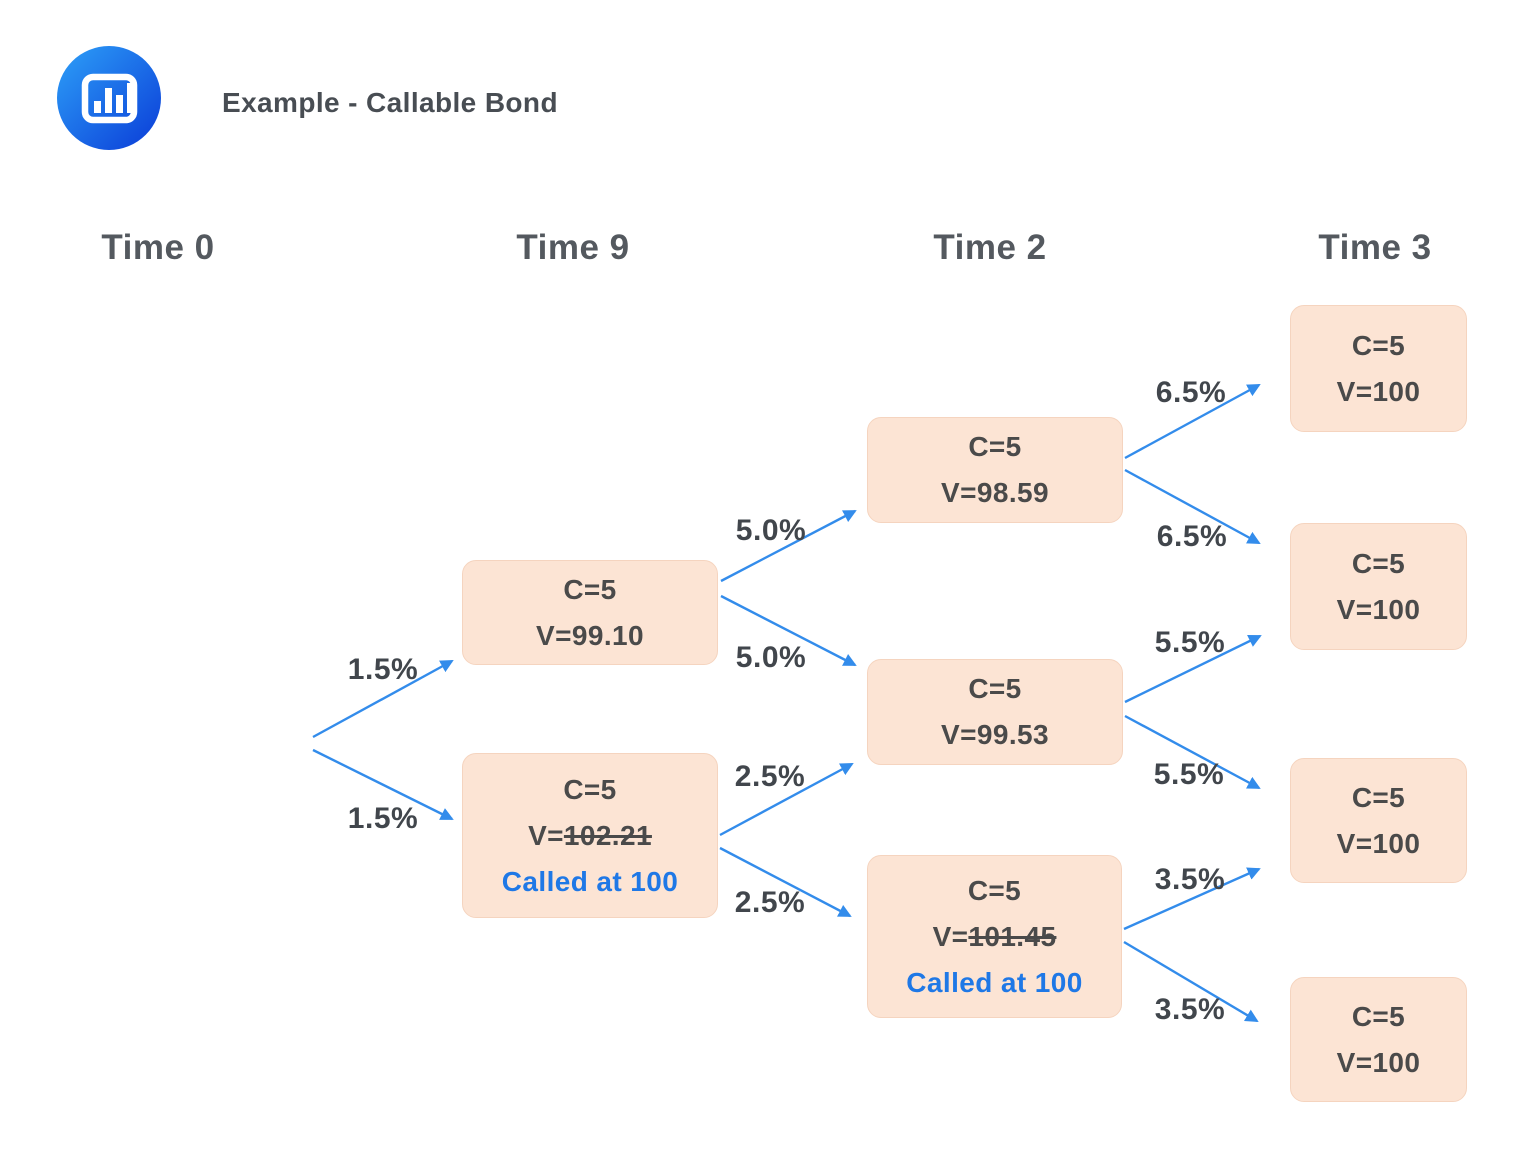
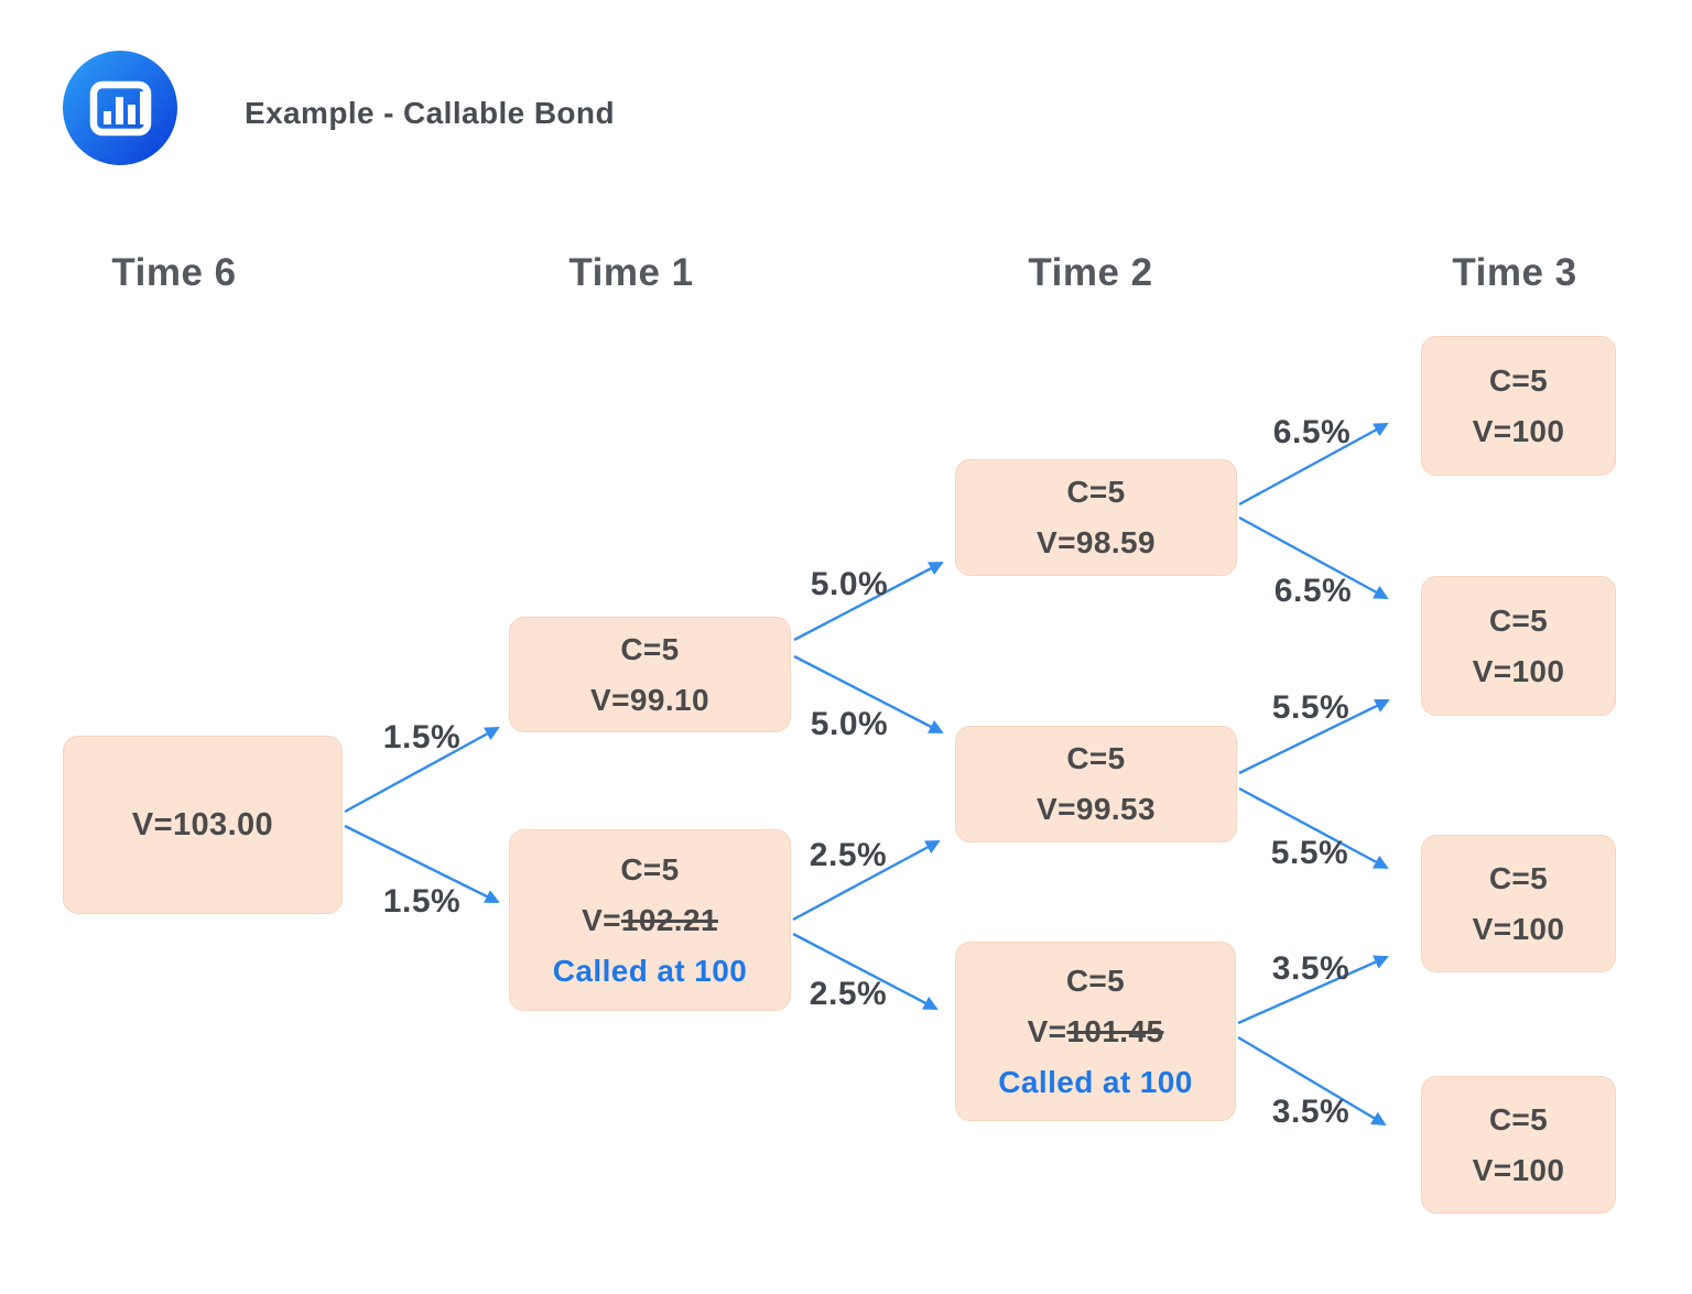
  Example - Callable Bond
- Time 0
+ Time 6
- Time 9
+ Time 1
  Time 2
  Time 3
  1.5%
  1.5%
  5.0%
  5.0%
  2.5%
  2.5%
  6.5%
  6.5%
  5.5%
  5.5%
  3.5%
  3.5%
+ V=103.00
  C=5
  V=99.10
  C=5
  V=102.21
  Called at 100
  C=5
  V=98.59
  C=5
  V=99.53
  C=5
  V=101.45
  Called at 100
  C=5
  V=100
  C=5
  V=100
  C=5
  V=100
  C=5
  V=100
